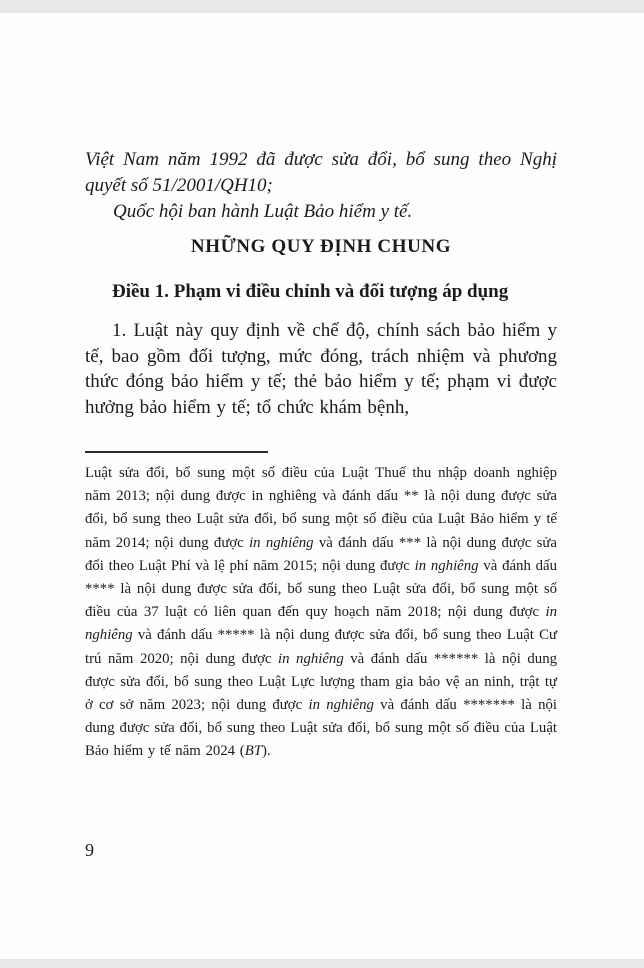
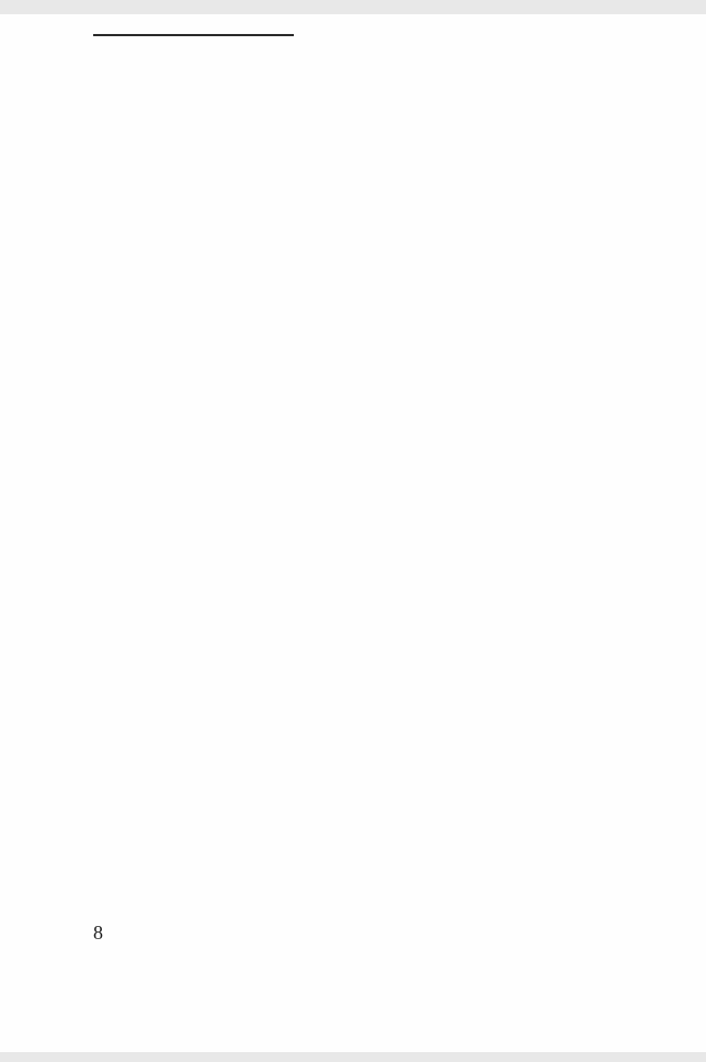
- Việt Nam năm 1992 đã được sửa đổi, bổ sung theo Nghị quyết số 51/2001/QH10;
- Quốc hội ban hành Luật Bảo hiểm y tế.
- NHỮNG QUY ĐỊNH CHUNG
- Điều 1. Phạm vi điều chỉnh và đối tượng áp dụng
- 1. Luật này quy định về chế độ, chính sách bảo hiểm y tế, bao gồm đối tượng, mức đóng, trách nhiệm và phương thức đóng bảo hiểm y tế; thẻ bảo hiểm y tế; phạm vi được hưởng bảo hiểm y tế; tổ chức khám bệnh,
- Luật sửa đổi, bổ sung một số điều của Luật Thuế thu nhập doanh nghiệp năm 2013; nội dung được in nghiêng và đánh dấu ** là nội dung được sửa đổi, bổ sung theo Luật sửa đổi, bổ sung một số điều của Luật Bảo hiểm y tế năm 2014; nội dung được in nghiêng và đánh dấu *** là nội dung được sửa đổi theo Luật Phí và lệ phí năm 2015; nội dung được in nghiêng và đánh dấu **** là nội dung được sửa đổi, bổ sung theo Luật sửa đổi, bổ sung một số điều của 37 luật có liên quan đến quy hoạch năm 2018; nội dung được in nghiêng và đánh dấu ***** là nội dung được sửa đổi, bổ sung theo Luật Cư trú năm 2020; nội dung được in nghiêng và đánh dấu ****** là nội dung được sửa đổi, bổ sung theo Luật Lực lượng tham gia bảo vệ an ninh, trật tự ở cơ sở năm 2023; nội dung được in nghiêng và đánh dấu ******* là nội dung được sửa đổi, bổ sung theo Luật sửa đổi, bổ sung một số điều của Luật Bảo hiểm y tế năm 2024 (BT).
- 9
+ 8
